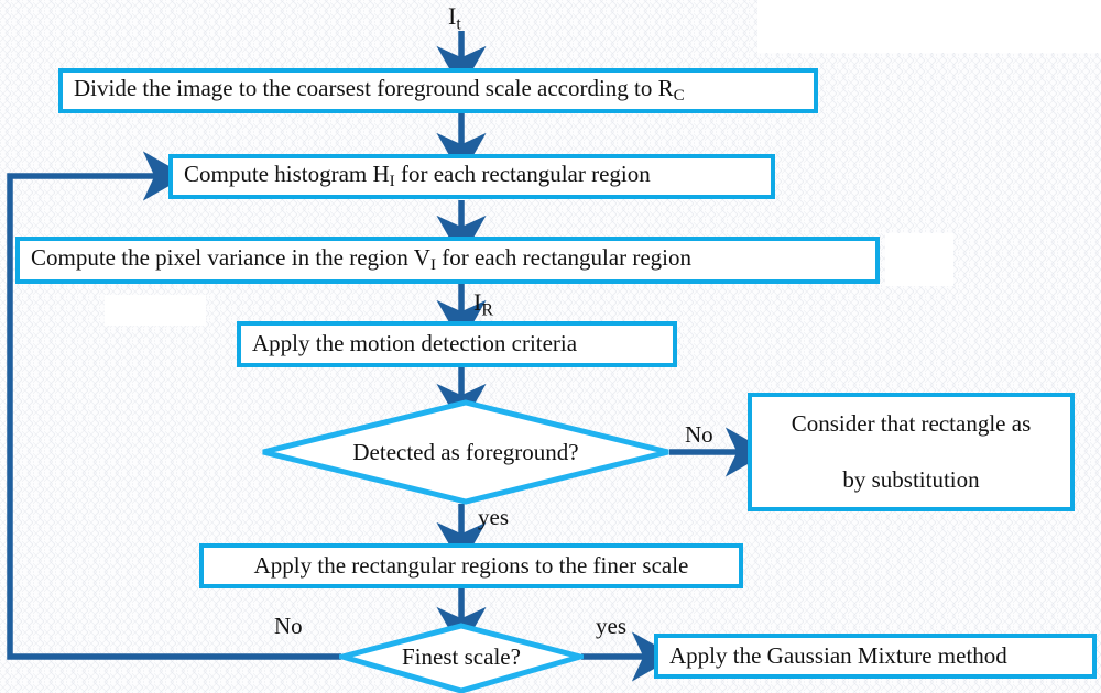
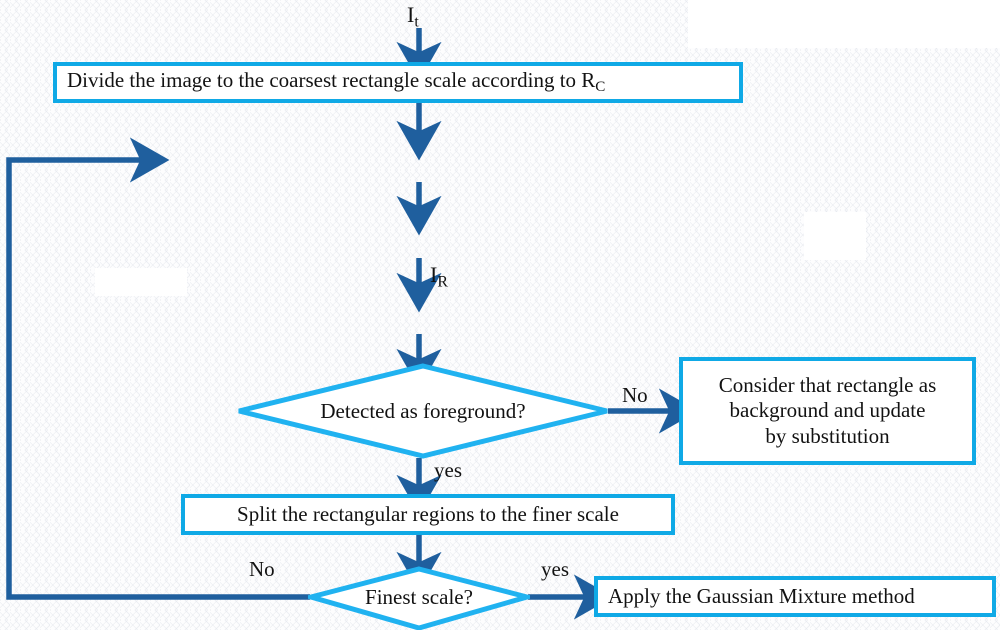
  It
  IR
- Divide the image to the coarsest foreground scale according to RC
+ Divide the image to the coarsest rectangle scale according to RC
- Compute histogram HI for each rectangular region
- Compute the pixel variance in the region VI for each rectangular region
- Apply the motion detection criteria
  Detected as foreground?
  Consider that rectangle as
+ background and update
  by substitution
- Apply the rectangular regions to the finer scale
+ Split the rectangular regions to the finer scale
  Finest scale?
  Apply the Gaussian Mixture method
  No
  yes
  No
  yes
